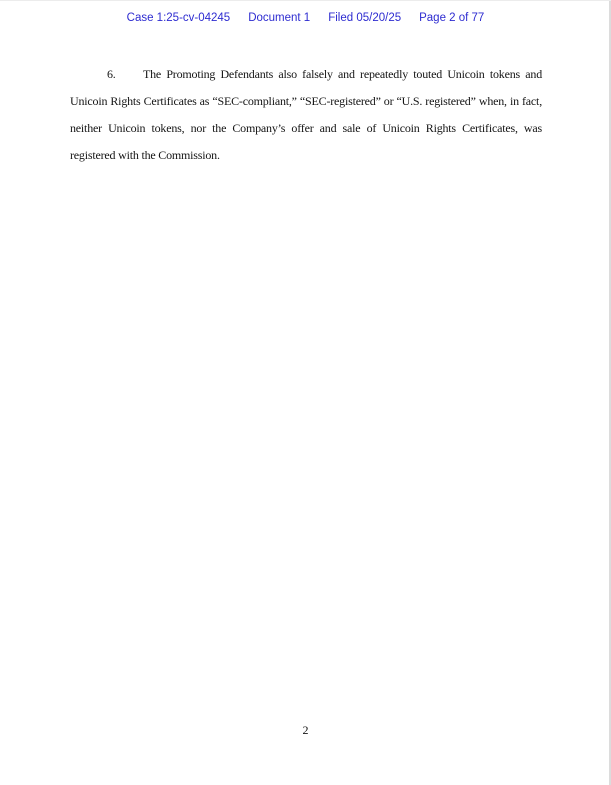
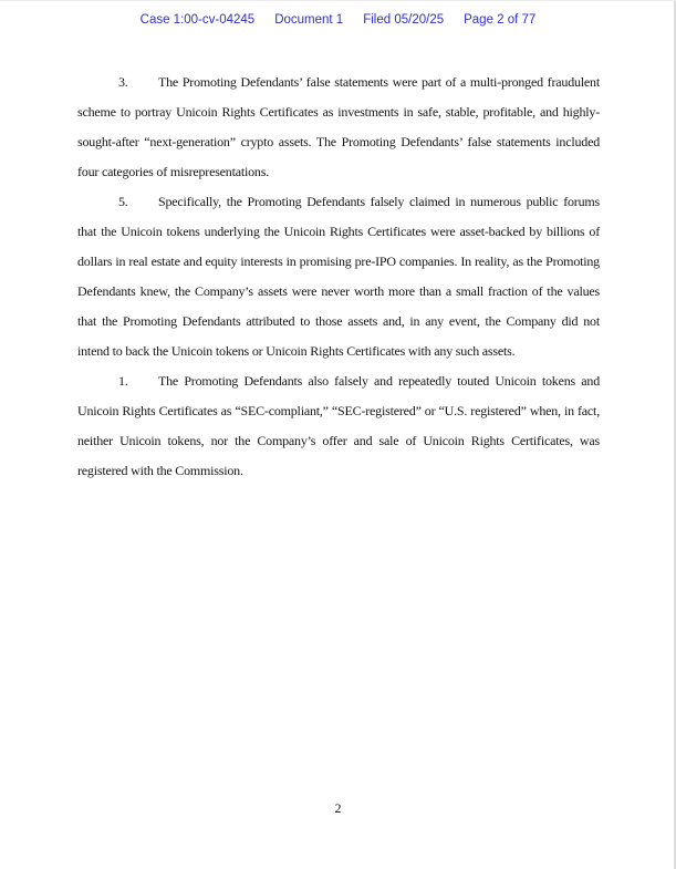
- Case 1:25-cv-04245
+ Case 1:00-cv-04245
  Document 1
  Filed 05/20/25
  Page 2 of 77
+ 3. The Promoting Defendants’ false statements were part of a multi-pronged fraudulent scheme to portray Unicoin Rights Certificates as investments in safe, stable, profitable, and highly-sought-after “next-generation” crypto assets. The Promoting Defendants’ false statements included four categories of misrepresentations.
+ 5. Specifically, the Promoting Defendants falsely claimed in numerous public forums that the Unicoin tokens underlying the Unicoin Rights Certificates were asset-backed by billions of dollars in real estate and equity interests in promising pre-IPO companies. In reality, as the Promoting Defendants knew, the Company’s assets were never worth more than a small fraction of the values that the Promoting Defendants attributed to those assets and, in any event, the Company did not intend to back the Unicoin tokens or Unicoin Rights Certificates with any such assets.
- 6. The Promoting Defendants also falsely and repeatedly touted Unicoin tokens and Unicoin Rights Certificates as “SEC-compliant,” “SEC-registered” or “U.S. registered” when, in fact, neither Unicoin tokens, nor the Company’s offer and sale of Unicoin Rights Certificates, was registered with the Commission.
+ 1. The Promoting Defendants also falsely and repeatedly touted Unicoin tokens and Unicoin Rights Certificates as “SEC-compliant,” “SEC-registered” or “U.S. registered” when, in fact, neither Unicoin tokens, nor the Company’s offer and sale of Unicoin Rights Certificates, was registered with the Commission.
  2
